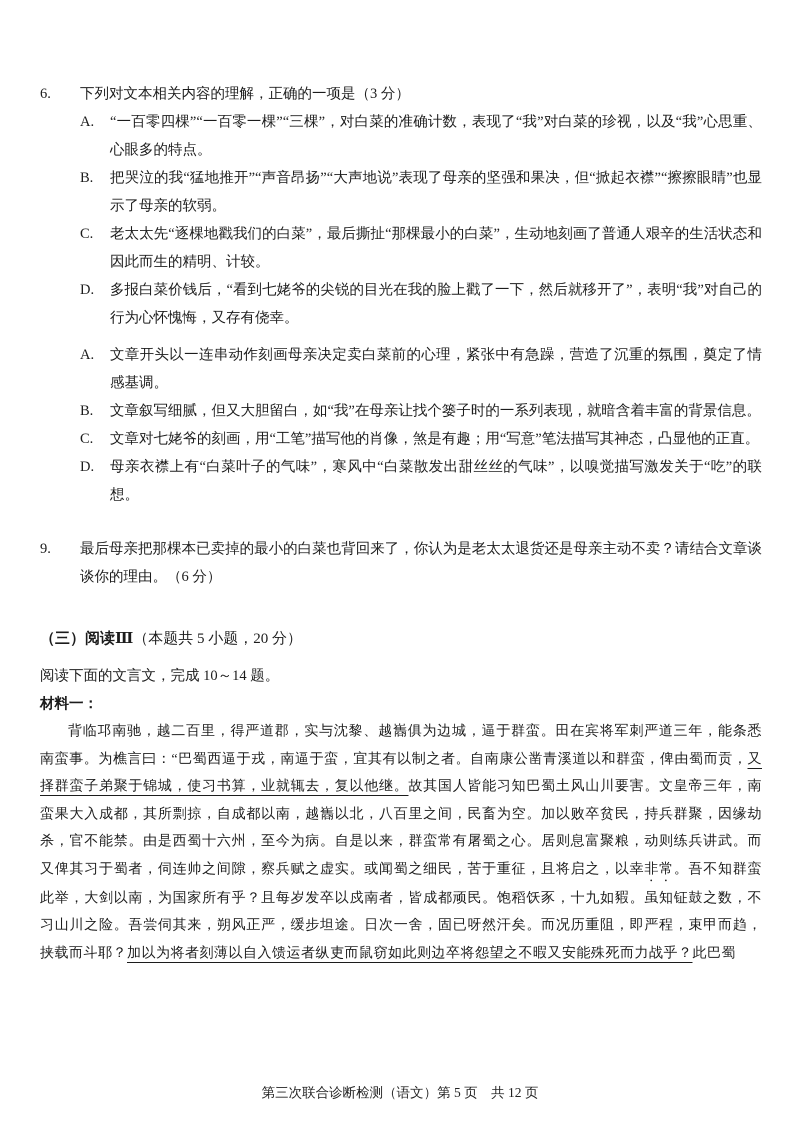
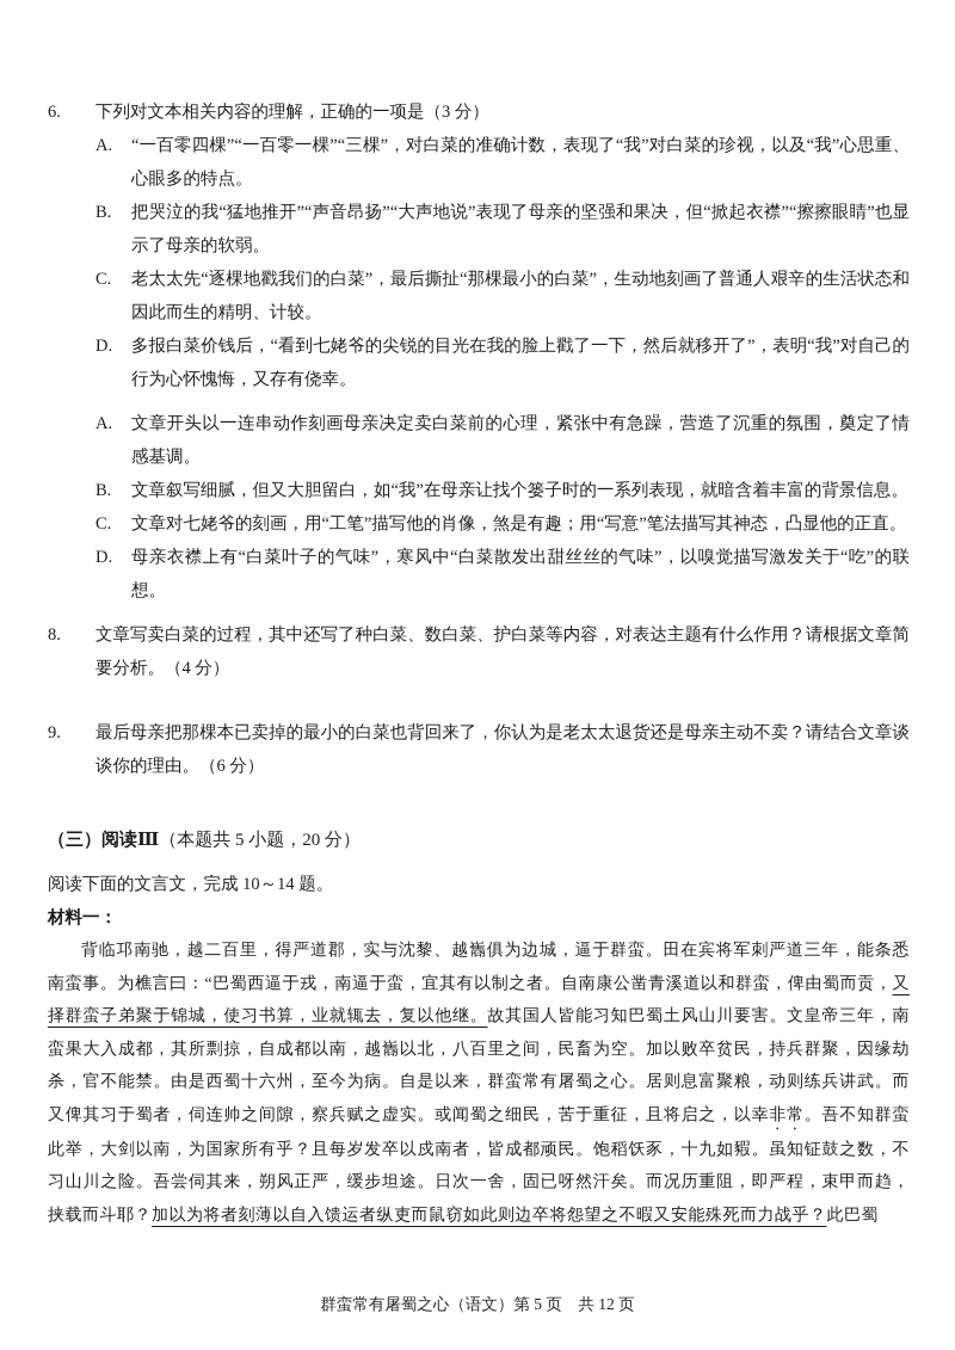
  6.
  下列对文本相关内容的理解，正确的一项是（3 分）
  A.
  “一百零四棵”“一百零一棵”“三棵”，对白菜的准确计数，表现了“我”对白菜的珍视，以及“我”心思重、心眼多的特点。
  B.
  把哭泣的我“猛地推开”“声音昂扬”“大声地说”表现了母亲的坚强和果决，但“掀起衣襟”“擦擦眼睛”也显示了母亲的软弱。
  C.
  老太太先“逐棵地戳我们的白菜”，最后撕扯“那棵最小的白菜”，生动地刻画了普通人艰辛的生活状态和因此而生的精明、计较。
  D.
  多报白菜价钱后，“看到七姥爷的尖锐的目光在我的脸上戳了一下，然后就移开了”，表明“我”对自己的行为心怀愧悔，又存有侥幸。
  A.
  文章开头以一连串动作刻画母亲决定卖白菜前的心理，紧张中有急躁，营造了沉重的氛围，奠定了情感基调。
  B.
  文章叙写细腻，但又大胆留白，如“我”在母亲让找个篓子时的一系列表现，就暗含着丰富的背景信息。
  C.
  文章对七姥爷的刻画，用“工笔”描写他的肖像，煞是有趣；用“写意”笔法描写其神态，凸显他的正直。
  D.
  母亲衣襟上有“白菜叶子的气味”，寒风中“白菜散发出甜丝丝的气味”，以嗅觉描写激发关于“吃”的联想。
+ 8.
+ 文章写卖白菜的过程，其中还写了种白菜、数白菜、护白菜等内容，对表达主题有什么作用？请根据文章简要分析。（4 分）
  9.
  最后母亲把那棵本已卖掉的最小的白菜也背回来了，你认为是老太太退货还是母亲主动不卖？请结合文章谈谈你的理由。（6 分）
  （三）阅读Ⅲ（本题共 5 小题，20 分）
  阅读下面的文言文，完成 10～14 题。
  材料一：
  背临邛南驰，越二百里，得严道郡，实与沈黎、越巂俱为边城，逼于群蛮。田在宾将军刺严道三年，能条悉南蛮事。为樵言曰：“巴蜀西逼于戎，南逼于蛮，宜其有以制之者。自南康公凿青溪道以和群蛮，俾由蜀而贡，又择群蛮子弟聚于锦城，使习书算，业就辄去，复以他继。故其国人皆能习知巴蜀土风山川要害。文皇帝三年，南蛮果大入成都，其所剽掠，自成都以南，越巂以北，八百里之间，民畜为空。加以败卒贫民，持兵群聚，因缘劫杀，官不能禁。由是西蜀十六州，至今为病。自是以来，群蛮常有屠蜀之心。居则息富聚粮，动则练兵讲武。而又俾其习于蜀者，伺连帅之间隙，察兵赋之虚实。或闻蜀之细民，苦于重征，且将启之，以幸非常。吾不知群蛮此举，大剑以南，为国家所有乎？且每岁发卒以戍南者，皆成都顽民。饱稻饫豕，十九如豭。虽知钲鼓之数，不习山川之险。吾尝伺其来，朔风正严，缓步坦途。日次一舍，固已呀然汗矣。而况历重阻，即严程，束甲而趋，挟载而斗耶？加以为将者刻薄以自入馈运者纵吏而鼠窃如此则边卒将怨望之不暇又安能殊死而力战乎？此巴蜀
- 第三次联合诊断检测（语文）第 5 页 共 12 页
+ 群蛮常有屠蜀之心（语文）第 5 页 共 12 页
